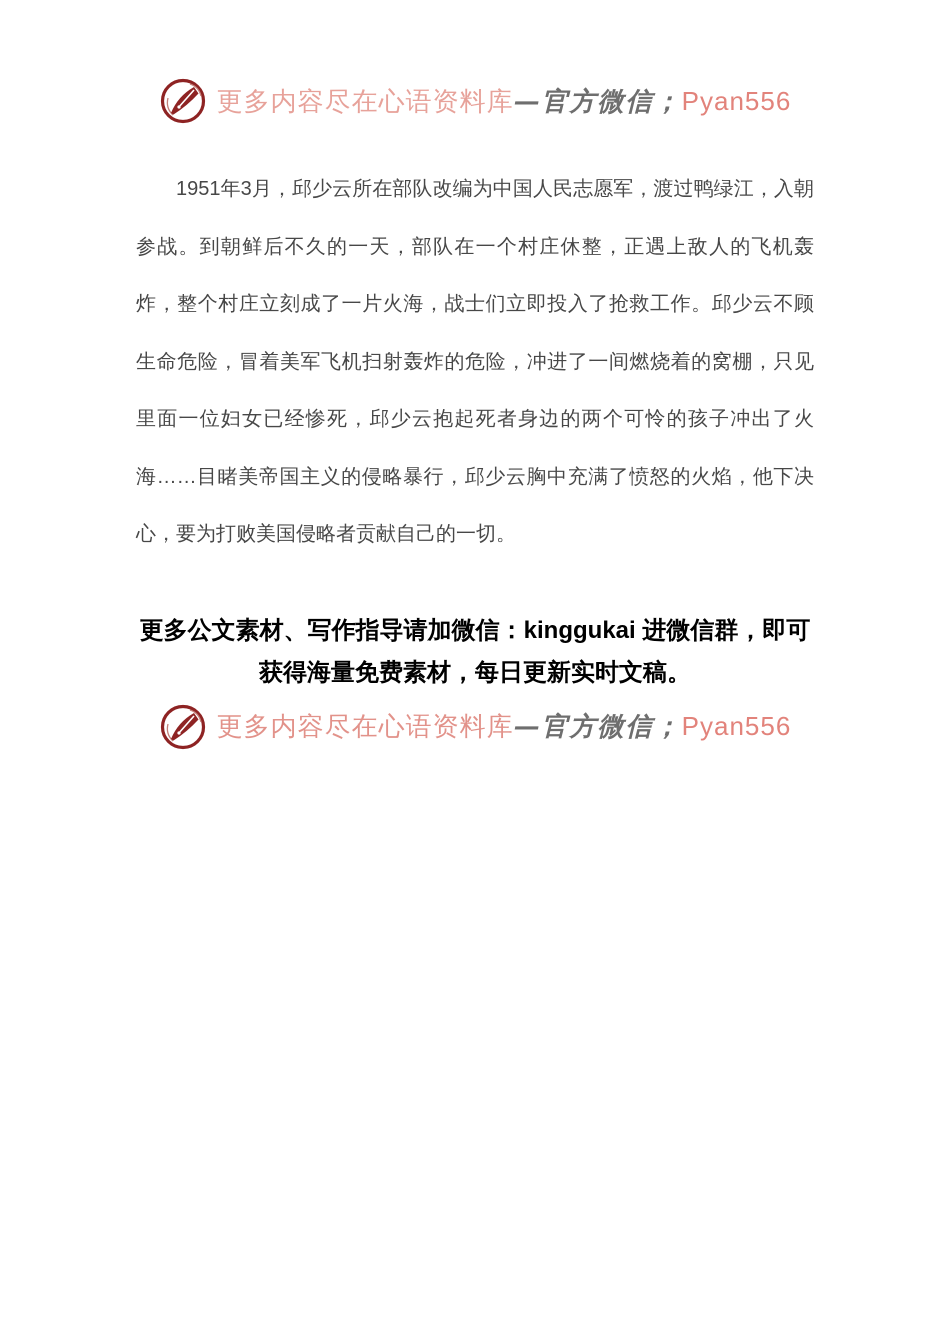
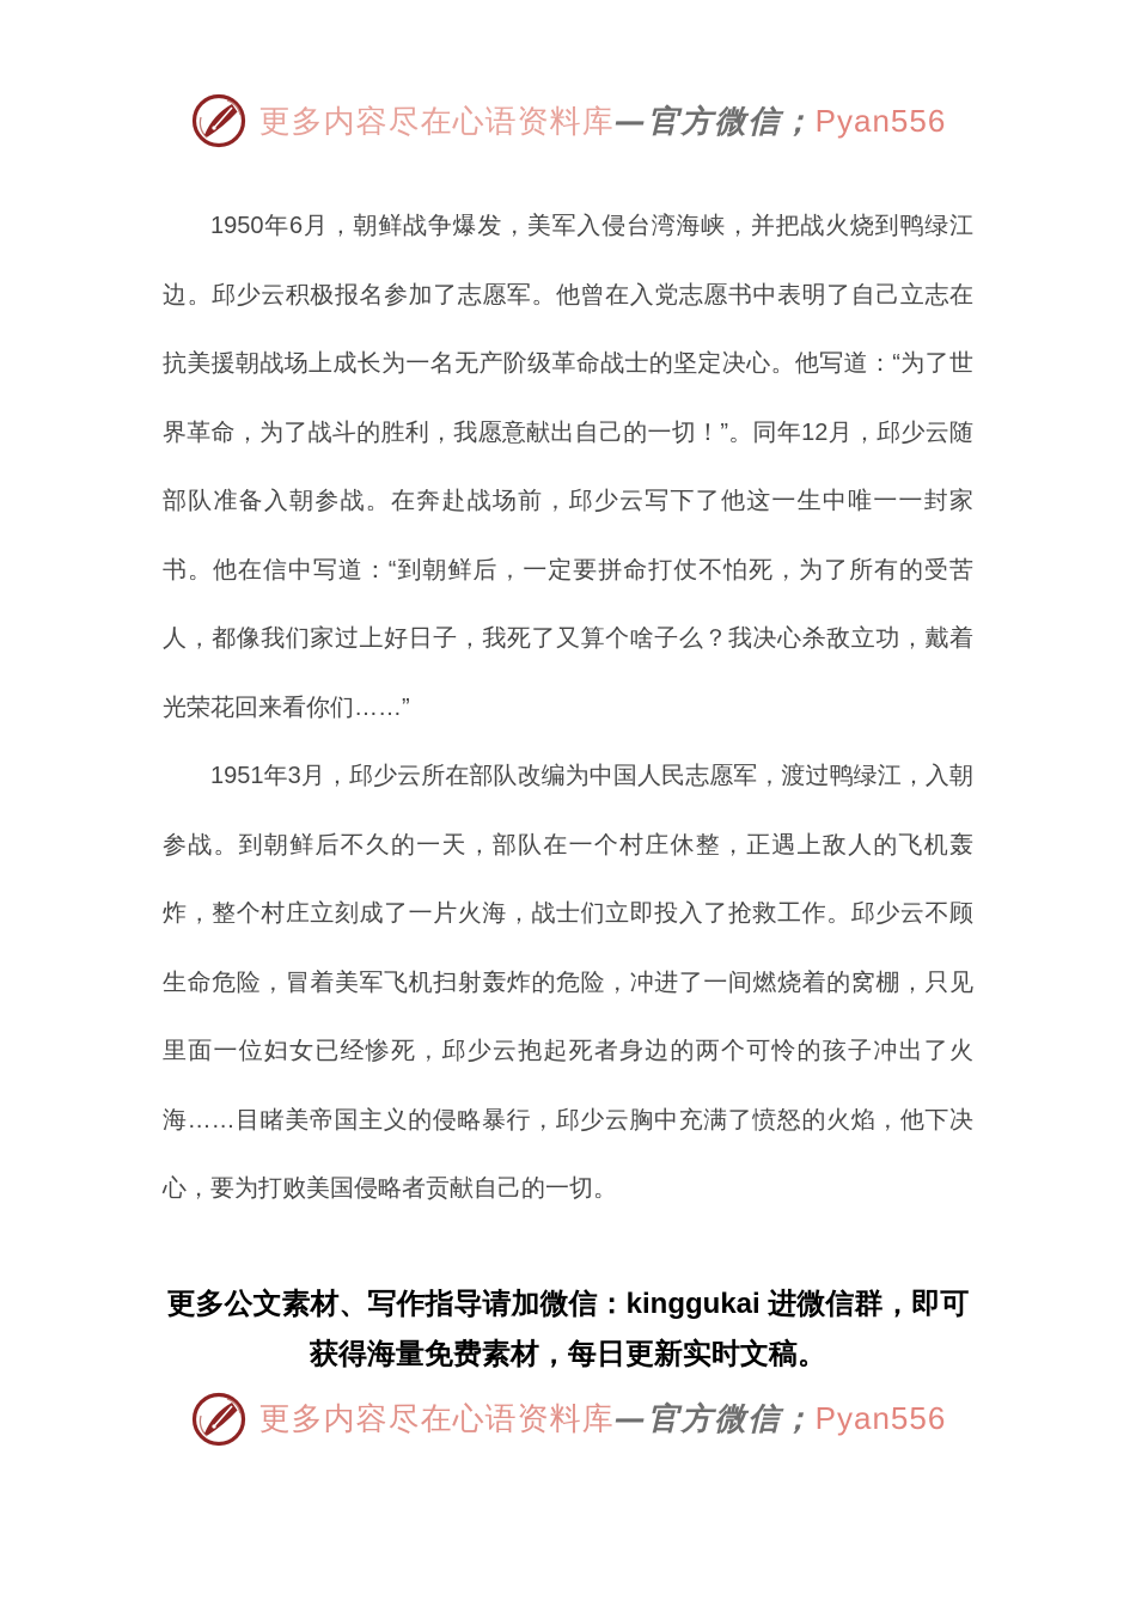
  更多内容尽在心语资料库—官方微信；Pyan556
+ 1950年6月，朝鲜战争爆发，美军入侵台湾海峡，并把战火烧到鸭绿江边。邱少云积极报名参加了志愿军。他曾在入党志愿书中表明了自己立志在抗美援朝战场上成长为一名无产阶级革命战士的坚定决心。他写道：“为了世界革命，为了战斗的胜利，我愿意献出自己的一切！”。同年12月，邱少云随部队准备入朝参战。在奔赴战场前，邱少云写下了他这一生中唯一一封家书。他在信中写道：“到朝鲜后，一定要拼命打仗不怕死，为了所有的受苦人，都像我们家过上好日子，我死了又算个啥子么？我决心杀敌立功，戴着光荣花回来看你们……”
  1951年3月，邱少云所在部队改编为中国人民志愿军，渡过鸭绿江，入朝参战。到朝鲜后不久的一天，部队在一个村庄休整，正遇上敌人的飞机轰炸，整个村庄立刻成了一片火海，战士们立即投入了抢救工作。邱少云不顾生命危险，冒着美军飞机扫射轰炸的危险，冲进了一间燃烧着的窝棚，只见里面一位妇女已经惨死，邱少云抱起死者身边的两个可怜的孩子冲出了火海……目睹美帝国主义的侵略暴行，邱少云胸中充满了愤怒的火焰，他下决心，要为打败美国侵略者贡献自己的一切。
  更多公文素材、写作指导请加微信：kinggukai 进微信群，即可
  获得海量免费素材，每日更新实时文稿。
  更多内容尽在心语资料库—官方微信；Pyan556
